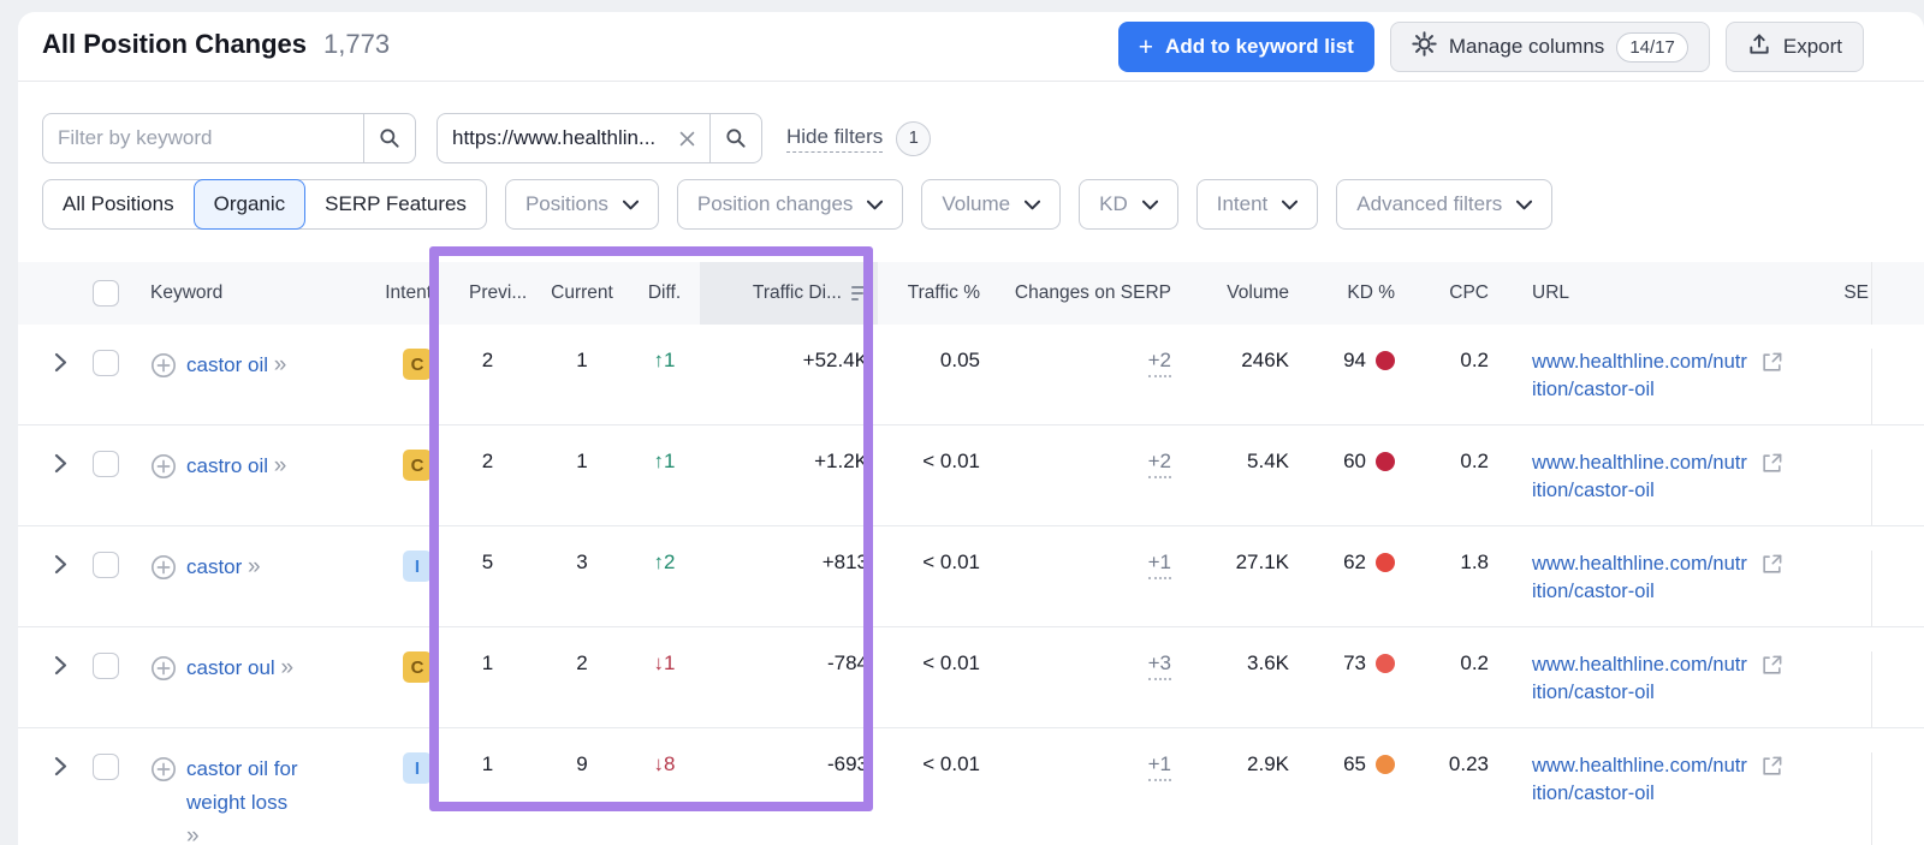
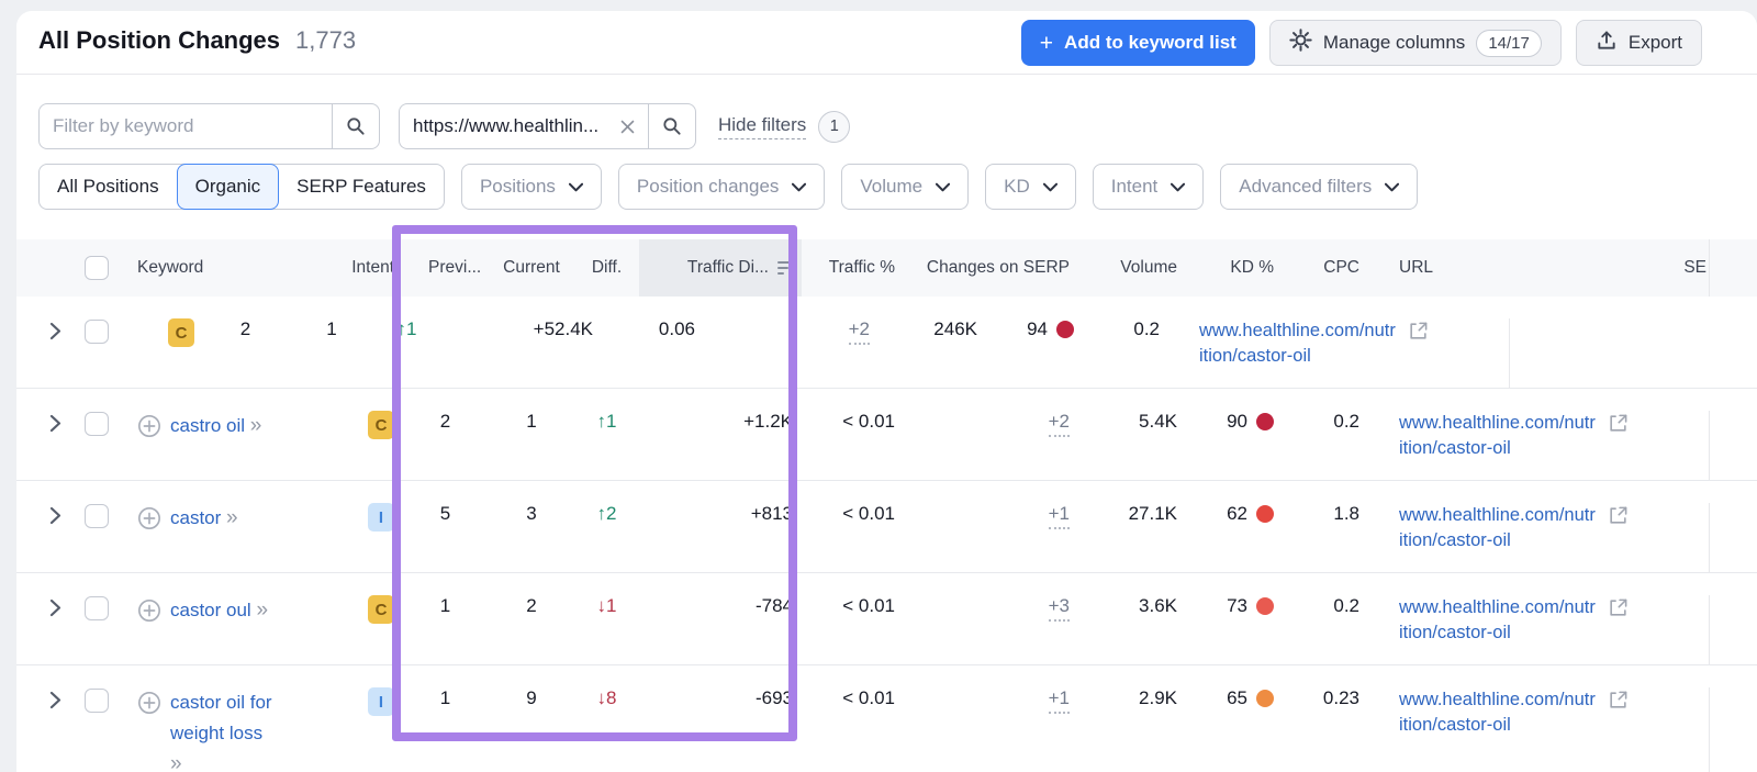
  All Position Changes
  1,773
  +
  Add to keyword list
  Manage columns
  14/17
  Export
  Filter by keyword
  https://www.healthlin...
  Hide filters
  1
  All Positions
  Organic
  SERP Features
  Positions
  Position changes
  Volume
  KD
  Intent
  Advanced filters
  Keyword
  Intent
  Previ...
  Current
  Diff.
  Traffic Di...
  Traffic %
  Changes on SERP
  Volume
  KD %
  CPC
  URL
  SE
- castor oil »
  C
  2
  1
  ↑1
  +52.4K
- 0.05
+ 0.06
  +2
  246K
  94
  0.2
  www.healthline.com/nutrition/castor-oil
  castro oil »
  C
  2
  1
  ↑1
  +1.2K
  < 0.01
  +2
  5.4K
- 60
+ 90
  0.2
  www.healthline.com/nutrition/castor-oil
  castor »
  I
  5
  3
  ↑2
  +813
  < 0.01
  +1
  27.1K
  62
  1.8
  www.healthline.com/nutrition/castor-oil
  castor oul »
  C
  1
  2
  ↓1
  -784
  < 0.01
  +3
  3.6K
  73
  0.2
  www.healthline.com/nutrition/castor-oil
  castor oil for weight loss »
  I
  1
  9
  ↓8
  -693
  < 0.01
  +1
  2.9K
  65
  0.23
  www.healthline.com/nutrition/castor-oil
